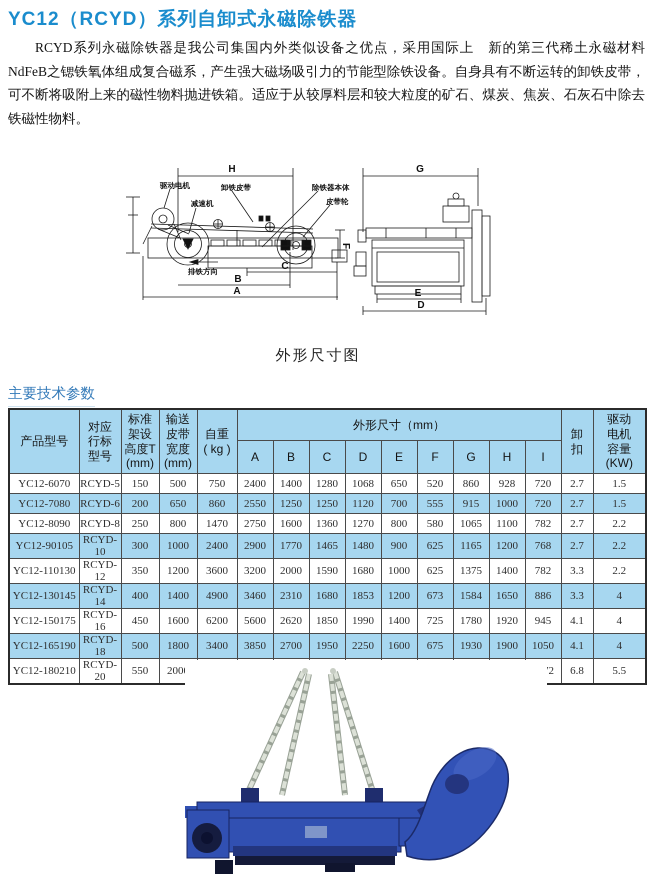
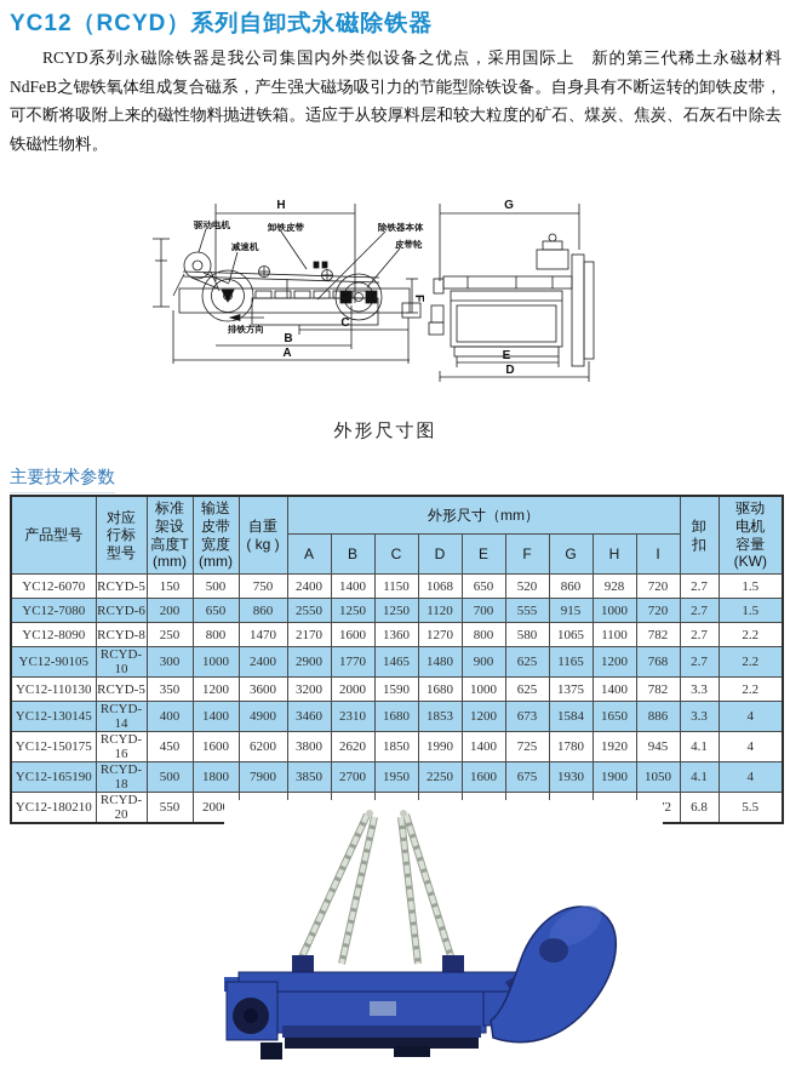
  YC12（RCYD）系列自卸式永磁除铁器
  RCYD系列永磁除铁器是我公司集国内外类似设备之优点，采用国际上 新的第三代稀土永磁材料NdFeB之锶铁氧体组成复合磁系，产生强大磁场吸引力的节能型除铁设备。自身具有不断运转的卸铁皮带，可不断将吸附上来的磁性物料抛进铁箱。适应于从较厚料层和较大粒度的矿石、煤炭、焦炭、石灰石中除去铁磁性物料。
  H
  C
  B
  A
  G
  E
  D
  驱动电机
  卸铁皮带
  减速机
  除铁器本体
  皮带轮
  排铁方向
  外形尺寸图
  主要技术参数
  产品型号	对应 行标 型号	标准 架设 高度T (mm)	输送 皮带 宽度 (mm)	自重 ( kg )	外形尺寸（mm）	卸 扣	驱动 电机 容量 (KW)
  A	B	C	D	E	F	G	H	I
- YC12-6070	RCYD-5	150	500	750	2400	1400	1280	1068	650	520	860	928	720	2.7	1.5
+ YC12-6070	RCYD-5	150	500	750	2400	1400	1150	1068	650	520	860	928	720	2.7	1.5
  YC12-7080	RCYD-6	200	650	860	2550	1250	1250	1120	700	555	915	1000	720	2.7	1.5
- YC12-8090	RCYD-8	250	800	1470	2750	1600	1360	1270	800	580	1065	1100	782	2.7	2.2
+ YC12-8090	RCYD-8	250	800	1470	2170	1600	1360	1270	800	580	1065	1100	782	2.7	2.2
  YC12-90105	RCYD-10	300	1000	2400	2900	1770	1465	1480	900	625	1165	1200	768	2.7	2.2
- YC12-110130	RCYD-12	350	1200	3600	3200	2000	1590	1680	1000	625	1375	1400	782	3.3	2.2
+ YC12-110130	RCYD-5	350	1200	3600	3200	2000	1590	1680	1000	625	1375	1400	782	3.3	2.2
  YC12-130145	RCYD-14	400	1400	4900	3460	2310	1680	1853	1200	673	1584	1650	886	3.3	4
- YC12-150175	RCYD-16	450	1600	6200	5600	2620	1850	1990	1400	725	1780	1920	945	4.1	4
+ YC12-150175	RCYD-16	450	1600	6200	3800	2620	1850	1990	1400	725	1780	1920	945	4.1	4
- YC12-165190	RCYD-18	500	1800	3400	3850	2700	1950	2250	1600	675	1930	1900	1050	4.1	4
+ YC12-165190	RCYD-18	500	1800	7900	3850	2700	1950	2250	1600	675	1930	1900	1050	4.1	4
